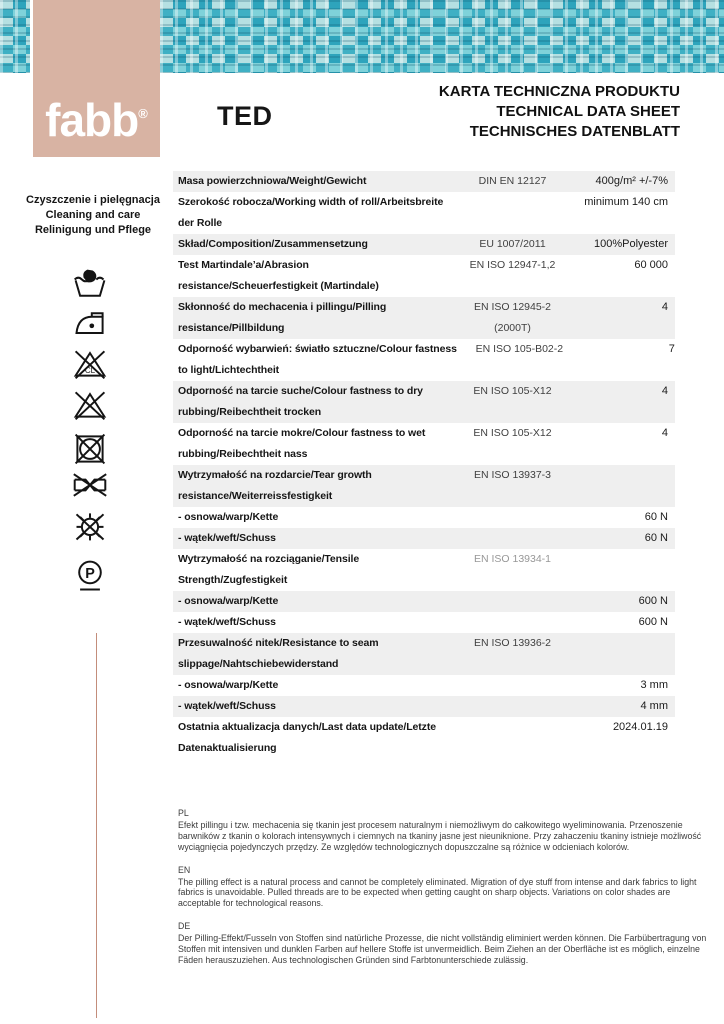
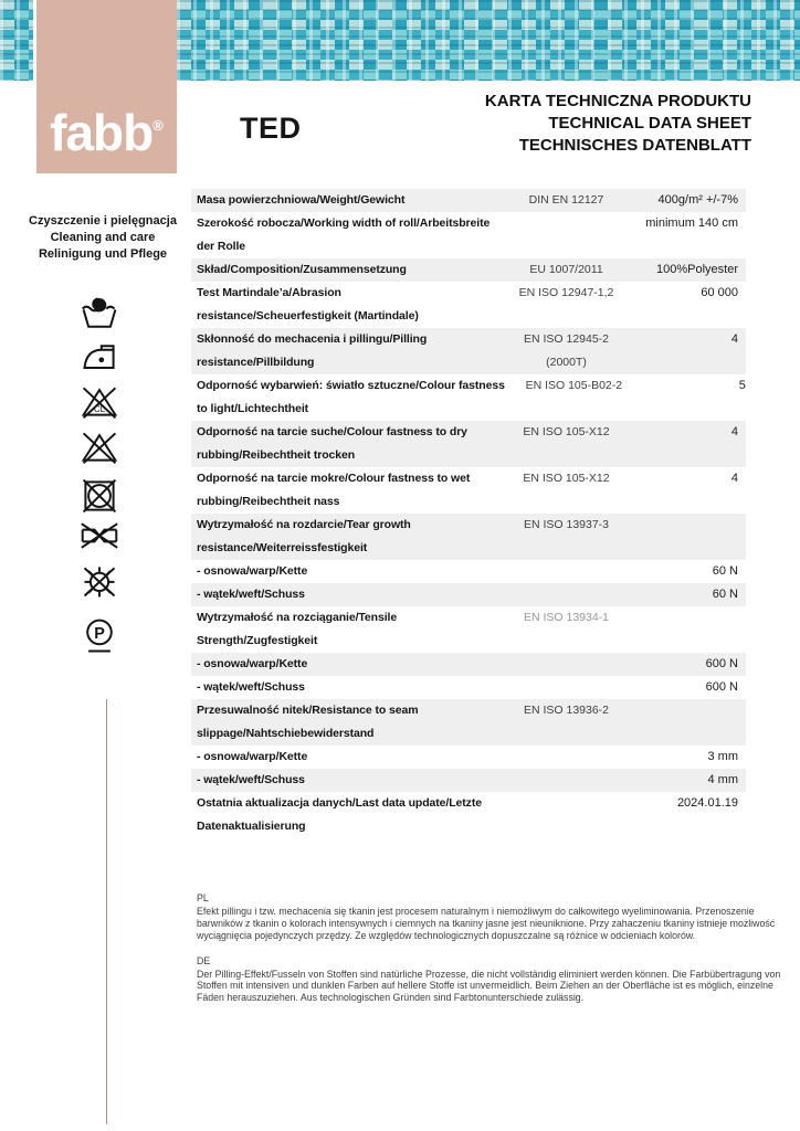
  fabb®
  TED
  KARTA TECHNICZNA PRODUKTU
  TECHNICAL DATA SHEET
  TECHNISCHES DATENBLATT
  Czyszczenie i pielęgnacja
  Cleaning and care
  Relinigung und Pflege
  CL
  P
  Masa powierzchniowa/Weight/Gewicht
  DIN EN 12127
  400g/m² +/-7%
  Szerokość robocza/Working width of roll/Arbeitsbreite
  der Rolle
  minimum 140 cm
  Skład/Composition/Zusammensetzung
  EU 1007/2011
  100%Polyester
  Test Martindale’a/Abrasion
  resistance/Scheuerfestigkeit (Martindale)
  EN ISO 12947-1,2
  60 000
  Skłonność do mechacenia i pillingu/Pilling
  resistance/Pillbildung
  EN ISO 12945-2
  (2000T)
  4
  Odporność wybarwień: światło sztuczne/Colour fastness
  to light/Lichtechtheit
  EN ISO 105-B02-2
- 7
+ 5
  Odporność na tarcie suche/Colour fastness to dry
  rubbing/Reibechtheit trocken
  EN ISO 105-X12
  4
  Odporność na tarcie mokre/Colour fastness to wet
  rubbing/Reibechtheit nass
  EN ISO 105-X12
  4
  Wytrzymałość na rozdarcie/Tear growth
  resistance/Weiterreissfestigkeit
  EN ISO 13937-3
  - osnowa/warp/Kette
  60 N
  - wątek/weft/Schuss
  60 N
  Wytrzymałość na rozciąganie/Tensile
  Strength/Zugfestigkeit
  EN ISO 13934-1
  - osnowa/warp/Kette
  600 N
  - wątek/weft/Schuss
  600 N
  Przesuwalność nitek/Resistance to seam
  slippage/Nahtschiebewiderstand
  EN ISO 13936-2
  - osnowa/warp/Kette
  3 mm
  - wątek/weft/Schuss
  4 mm
  Ostatnia aktualizacja danych/Last data update/Letzte
  Datenaktualisierung
  2024.01.19
  PL
  Efekt pillingu i tzw. mechacenia się tkanin jest procesem naturalnym i niemożliwym do całkowitego wyeliminowania. Przenoszenie barwników z tkanin o kolorach intensywnych i ciemnych na tkaniny jasne jest nieuniknione. Przy zahaczeniu tkaniny istnieje możliwość wyciągnięcia pojedynczych przędzy. Ze względów technologicznych dopuszczalne są różnice w odcieniach kolorów.
- EN
- The pilling effect is a natural process and cannot be completely eliminated. Migration of dye stuff from intense and dark fabrics to light fabrics is unavoidable. Pulled threads are to be expected when getting caught on sharp objects. Variations on color shades are acceptable for technological reasons.
  DE
  Der Pilling-Effekt/Fusseln von Stoffen sind natürliche Prozesse, die nicht vollständig eliminiert werden können. Die Farbübertragung von Stoffen mit intensiven und dunklen Farben auf hellere Stoffe ist unvermeidlich. Beim Ziehen an der Oberfläche ist es möglich, einzelne Fäden herauszuziehen. Aus technologischen Gründen sind Farbtonunterschiede zulässig.
